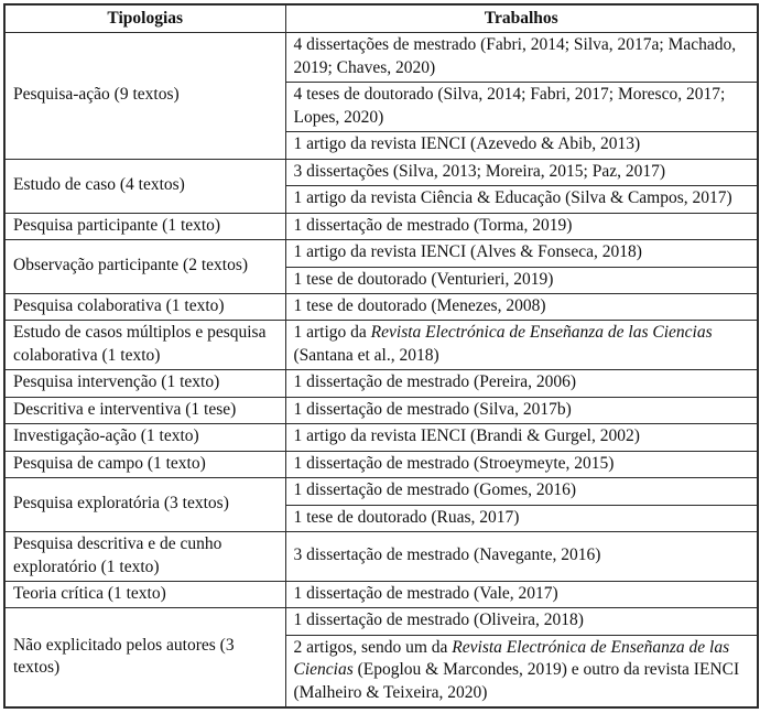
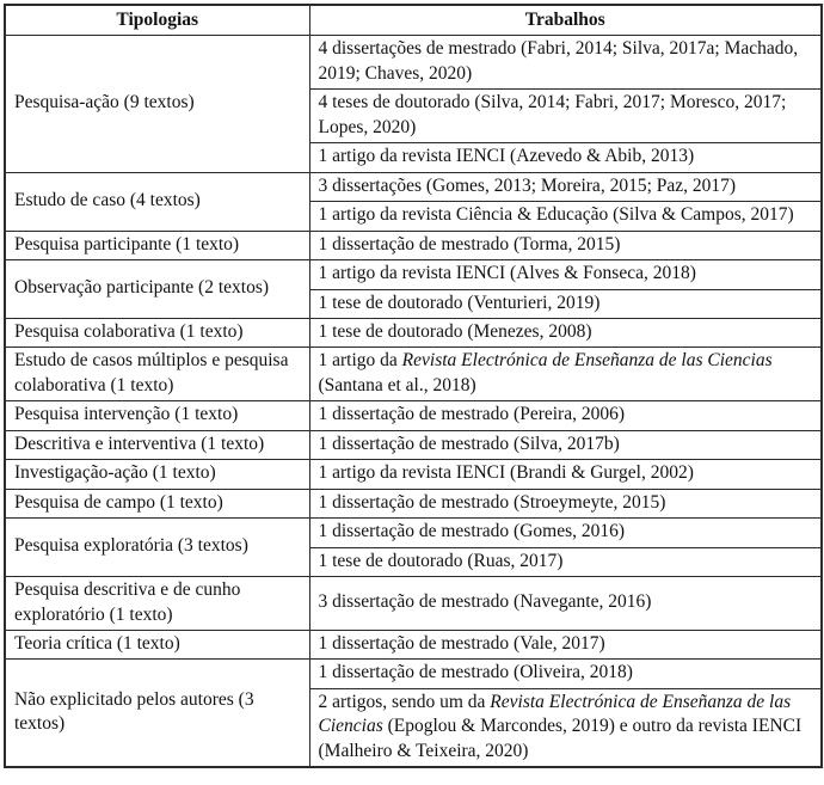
  Tipologias	Trabalhos
  Pesquisa-ação (9 textos)	4 dissertações de mestrado (Fabri, 2014; Silva, 2017a; Machado, 2019; Chaves, 2020)
  4 teses de doutorado (Silva, 2014; Fabri, 2017; Moresco, 2017; Lopes, 2020)
  1 artigo da revista IENCI (Azevedo & Abib, 2013)
- Estudo de caso (4 textos)	3 dissertações (Silva, 2013; Moreira, 2015; Paz, 2017)
+ Estudo de caso (4 textos)	3 dissertações (Gomes, 2013; Moreira, 2015; Paz, 2017)
  1 artigo da revista Ciência & Educação (Silva & Campos, 2017)
- Pesquisa participante (1 texto)	1 dissertação de mestrado (Torma, 2019)
+ Pesquisa participante (1 texto)	1 dissertação de mestrado (Torma, 2015)
  Observação participante (2 textos)	1 artigo da revista IENCI (Alves & Fonseca, 2018)
  1 tese de doutorado (Venturieri, 2019)
  Pesquisa colaborativa (1 texto)	1 tese de doutorado (Menezes, 2008)
  Estudo de casos múltiplos e pesquisa colaborativa (1 texto)	1 artigo da Revista Electrónica de Enseñanza de las Ciencias (Santana et al., 2018)
  Pesquisa intervenção (1 texto)	1 dissertação de mestrado (Pereira, 2006)
- Descritiva e interventiva (1 tese)	1 dissertação de mestrado (Silva, 2017b)
+ Descritiva e interventiva (1 texto)	1 dissertação de mestrado (Silva, 2017b)
  Investigação-ação (1 texto)	1 artigo da revista IENCI (Brandi & Gurgel, 2002)
  Pesquisa de campo (1 texto)	1 dissertação de mestrado (Stroeymeyte, 2015)
  Pesquisa exploratória (3 textos)	1 dissertação de mestrado (Gomes, 2016)
  1 tese de doutorado (Ruas, 2017)
  Pesquisa descritiva e de cunho exploratório (1 texto)	3 dissertação de mestrado (Navegante, 2016)
  Teoria crítica (1 texto)	1 dissertação de mestrado (Vale, 2017)
  Não explicitado pelos autores (3 textos)	1 dissertação de mestrado (Oliveira, 2018)
  2 artigos, sendo um da Revista Electrónica de Enseñanza de las Ciencias (Epoglou & Marcondes, 2019) e outro da revista IENCI (Malheiro & Teixeira, 2020)
